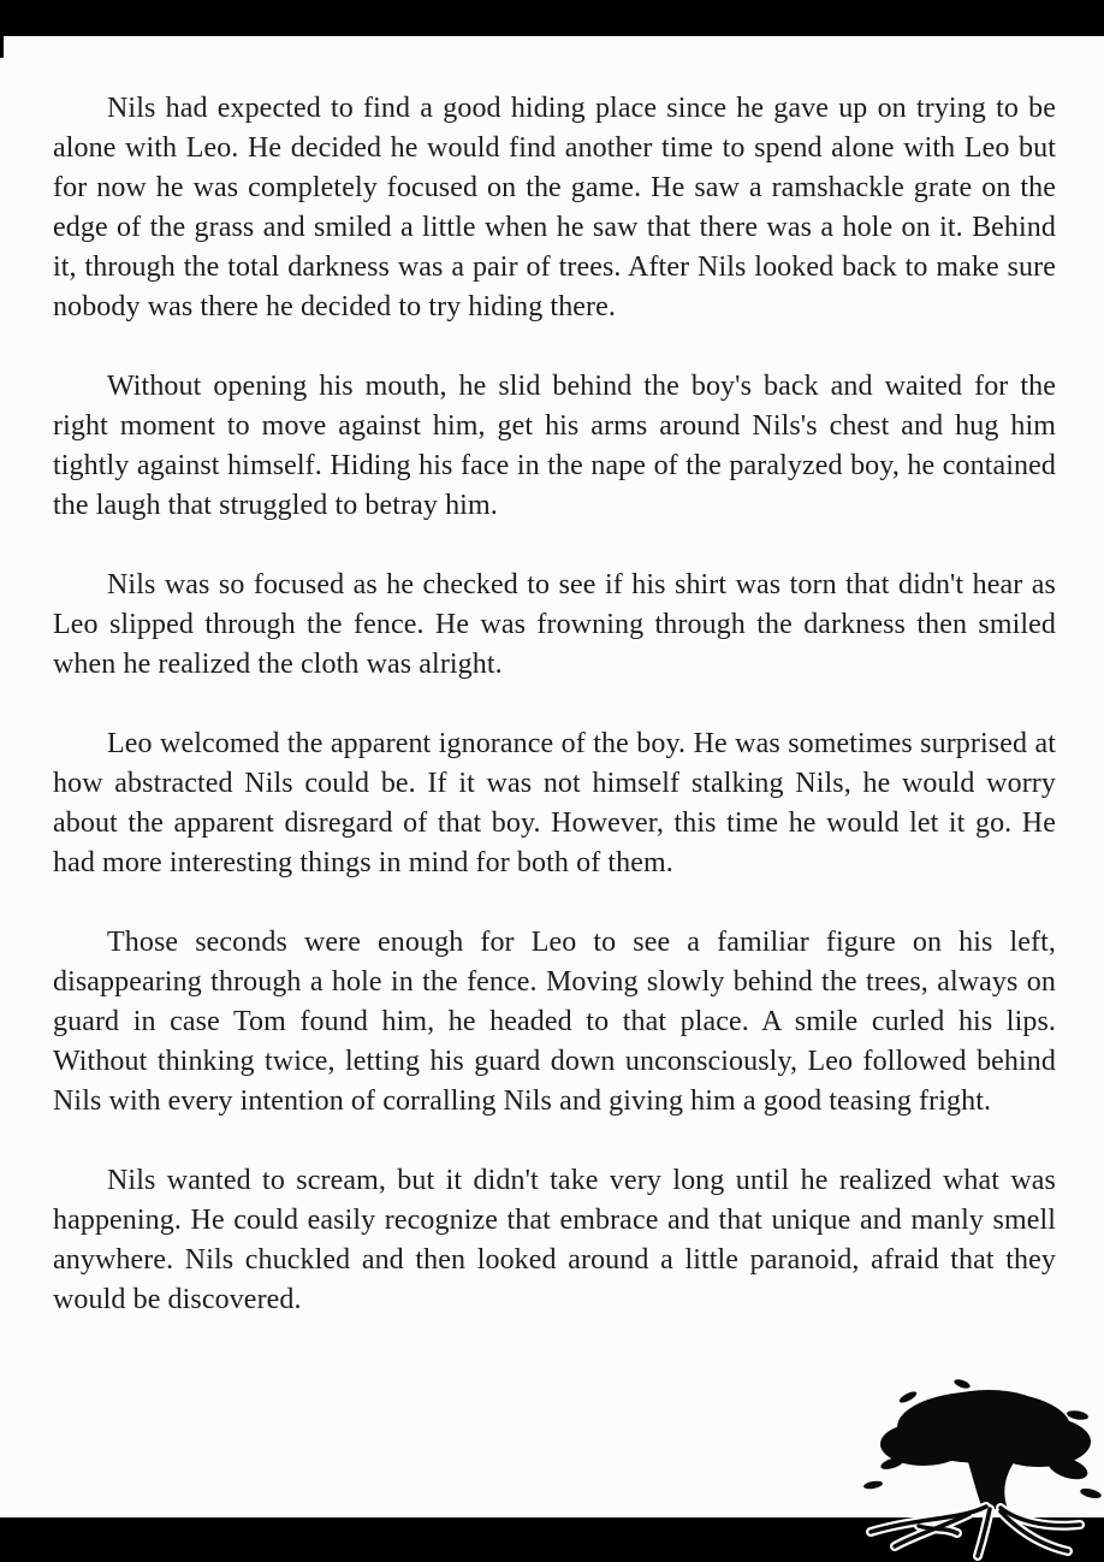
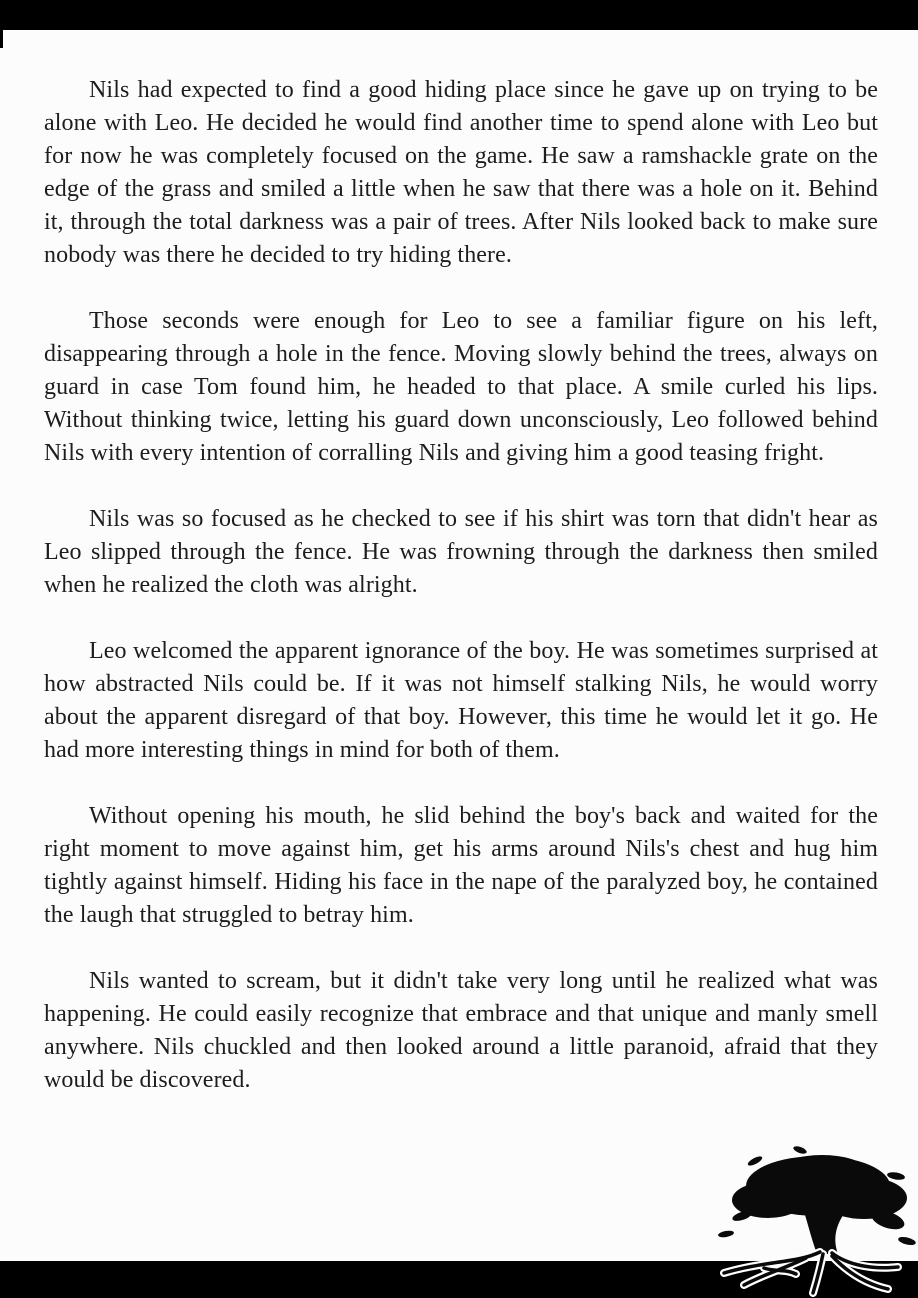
  Nils had expected to find a good hiding place since he gave up on trying to be alone with Leo. He decided he would find another time to spend alone with Leo but for now he was completely focused on the game. He saw a ramshackle grate on the edge of the grass and smiled a little when he saw that there was a hole on it. Behind it, through the total darkness was a pair of trees. After Nils looked back to make sure nobody was there he decided to try hiding there.
- Without opening his mouth, he slid behind the boy's back and waited for the right moment to move against him, get his arms around Nils's chest and hug him tightly against himself. Hiding his face in the nape of the paralyzed boy, he contained the laugh that struggled to betray him.
+ Those seconds were enough for Leo to see a familiar figure on his left, disappearing through a hole in the fence. Moving slowly behind the trees, always on guard in case Tom found him, he headed to that place. A smile curled his lips. Without thinking twice, letting his guard down unconsciously, Leo followed behind Nils with every intention of corralling Nils and giving him a good teasing fright.
  Nils was so focused as he checked to see if his shirt was torn that didn't hear as Leo slipped through the fence. He was frowning through the darkness then smiled when he realized the cloth was alright.
  Leo welcomed the apparent ignorance of the boy. He was sometimes surprised at how abstracted Nils could be. If it was not himself stalking Nils, he would worry about the apparent disregard of that boy. However, this time he would let it go. He had more interesting things in mind for both of them.
- Those seconds were enough for Leo to see a familiar figure on his left, disappearing through a hole in the fence. Moving slowly behind the trees, always on guard in case Tom found him, he headed to that place. A smile curled his lips. Without thinking twice, letting his guard down unconsciously, Leo followed behind Nils with every intention of corralling Nils and giving him a good teasing fright.
+ Without opening his mouth, he slid behind the boy's back and waited for the right moment to move against him, get his arms around Nils's chest and hug him tightly against himself. Hiding his face in the nape of the paralyzed boy, he contained the laugh that struggled to betray him.
  Nils wanted to scream, but it didn't take very long until he realized what was happening. He could easily recognize that embrace and that unique and manly smell anywhere. Nils chuckled and then looked around a little paranoid, afraid that they would be discovered.
